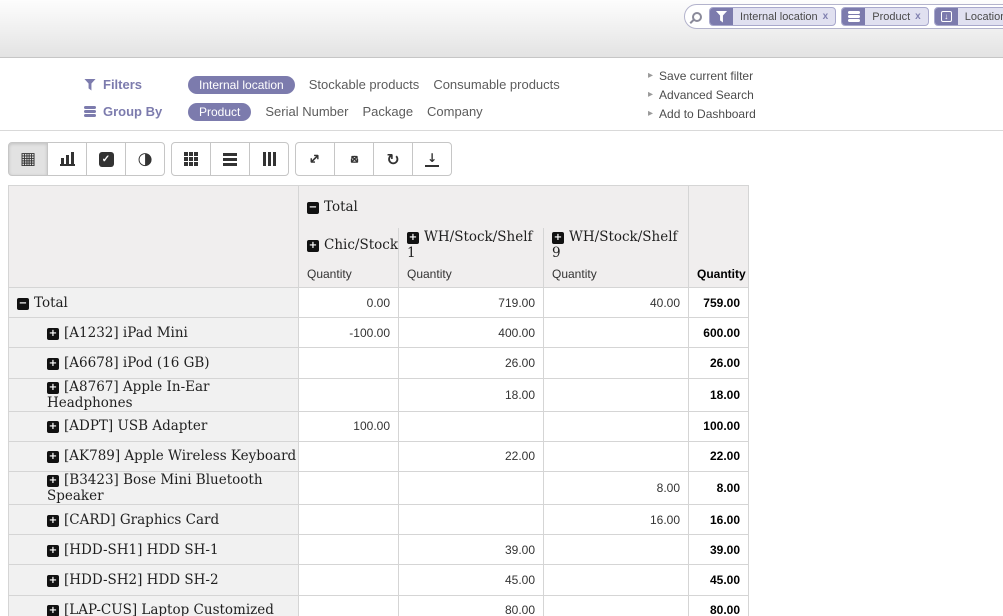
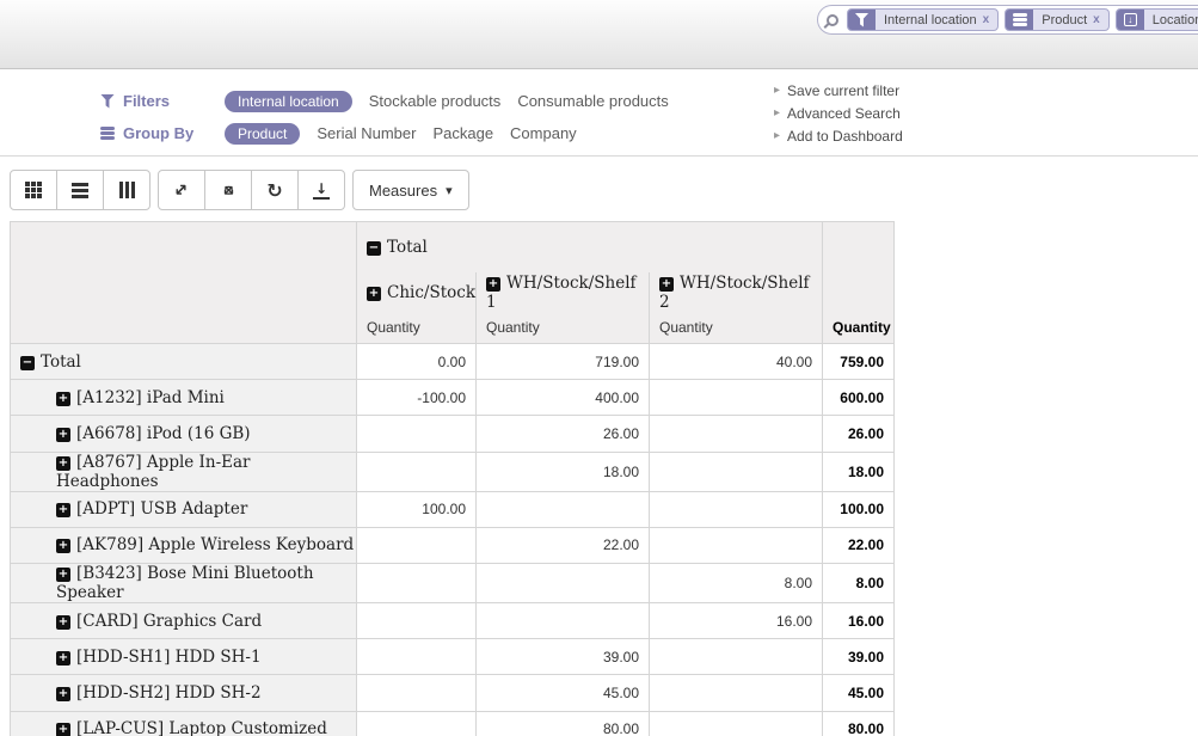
  Internal location
  x
  Product
  x
  ↓
  Locatio
  Filters
  Internal location
  Stockable products
  Consumable products
  Group By
  Product
  Serial Number
  Package
  Company
  ▸
  Save current filter
  ▸
  Advanced Search
  ▸
  Add to Dashboard
- ▦
- ✓
- ◑
  ↻
  ↓
+ Measures
+ ▾
  	− Total
- + Chic/Stock	+ WH/Stock/Shelf 1	+ WH/Stock/Shelf 9
+ + Chic/Stock	+ WH/Stock/Shelf 1	+ WH/Stock/Shelf 2
  Quantity	Quantity	Quantity	Quantity
  − Total	0.00	719.00	40.00	759.00
  + [A1232] iPad Mini	-100.00	400.00		600.00
  + [A6678] iPod (16 GB)		26.00		26.00
  + [A8767] Apple In-Ear Headphones		18.00		18.00
  + [ADPT] USB Adapter	100.00			100.00
  + [AK789] Apple Wireless Keyboard		22.00		22.00
  + [B3423] Bose Mini Bluetooth Speaker			8.00	8.00
  + [CARD] Graphics Card			16.00	16.00
  + [HDD-SH1] HDD SH-1		39.00		39.00
  + [HDD-SH2] HDD SH-2		45.00		45.00
  + [LAP-CUS] Laptop Customized		80.00		80.00
